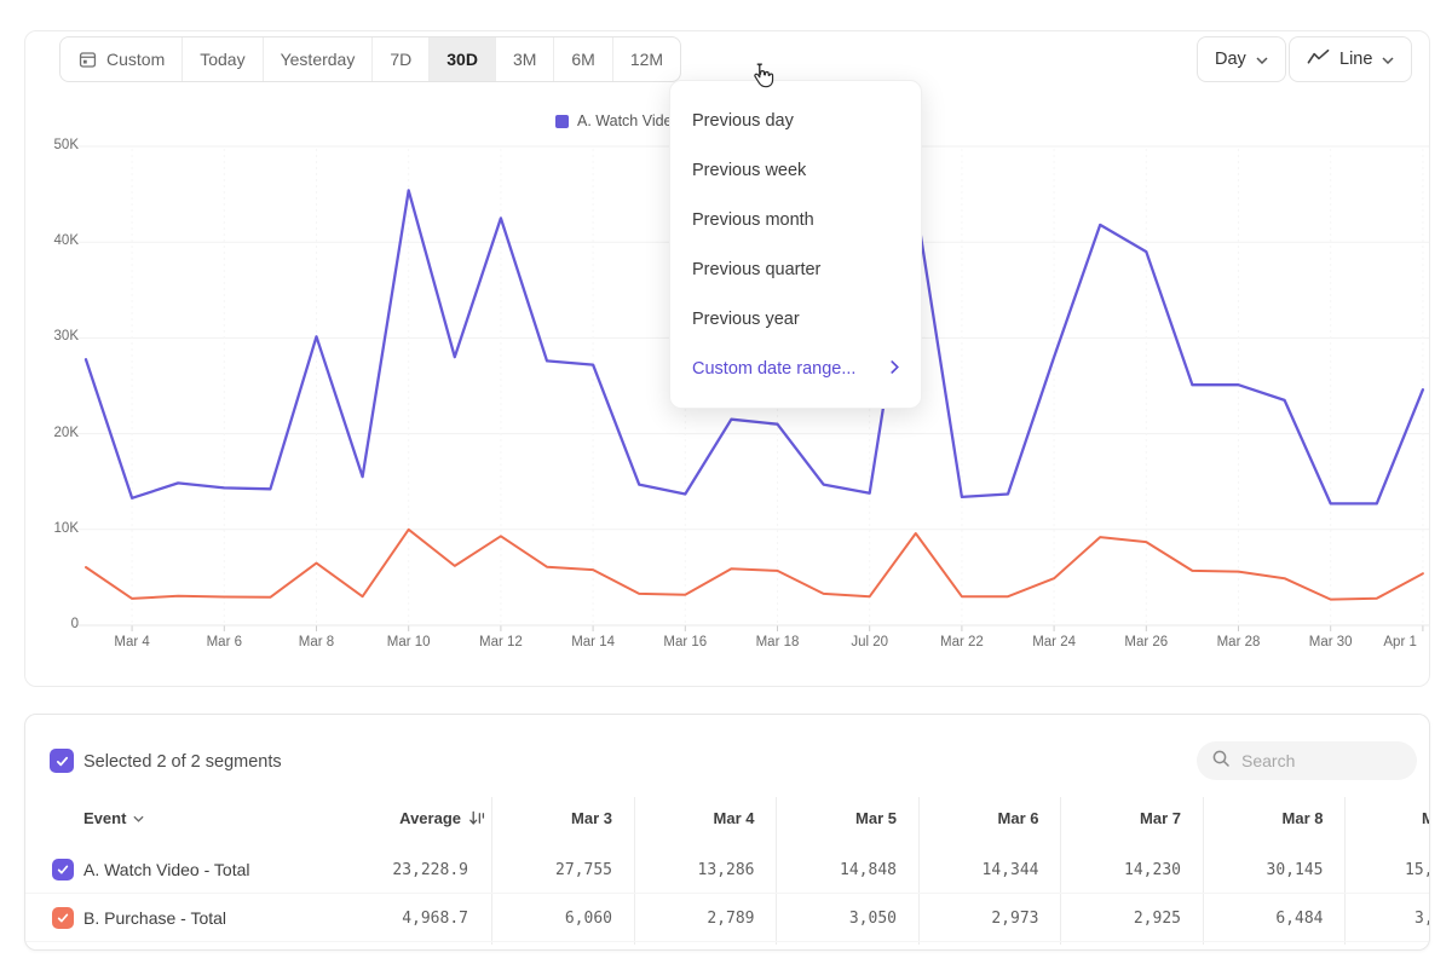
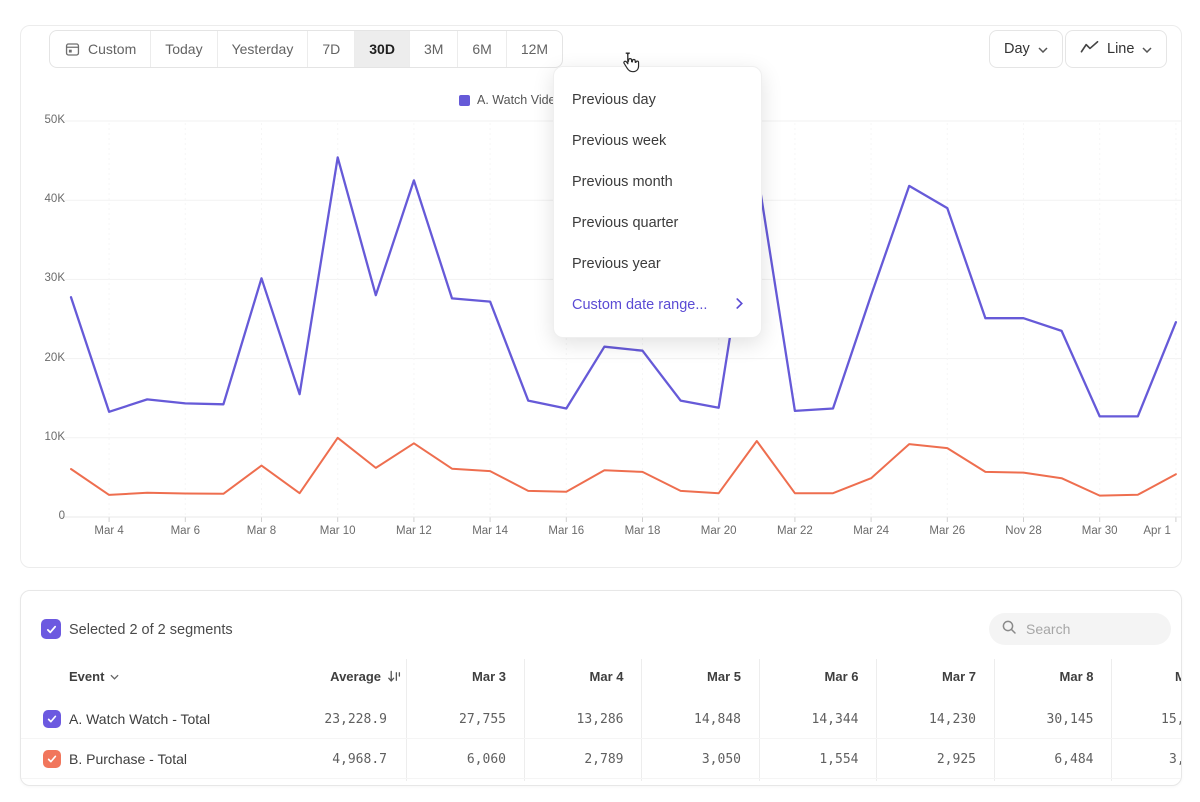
  Custom
  Today
  Yesterday
  7D
  30D
  3M
  6M
  12M
  Day
  Line
  A. Watch Vid
  0
  10K
  20K
  30K
  40K
  50K
  Mar 4
  Mar 6
  Mar 8
  Mar 10
  Mar 12
  Mar 14
  Mar 16
  Mar 18
- Jul 20
+ Mar 20
  Mar 22
  Mar 24
  Mar 26
- Mar 28
+ Nov 28
  Mar 30
  Apr 1
  Previous day
  Previous week
  Previous month
  Previous quarter
  Previous year
  Custom date range...
  Selected 2 of 2 segments
  Search
  Event
  Average
  Mar 3
  Mar 4
  Mar 5
  Mar 6
  Mar 7
  Mar 8
  M
- A. Watch Video - Total
+ A. Watch Watch - Total
  23,228.9
  27,755
  13,286
  14,848
  14,344
  14,230
  30,145
  15,
  B. Purchase - Total
  4,968.7
  6,060
  2,789
  3,050
- 2,973
+ 1,554
  2,925
  6,484
  3,
